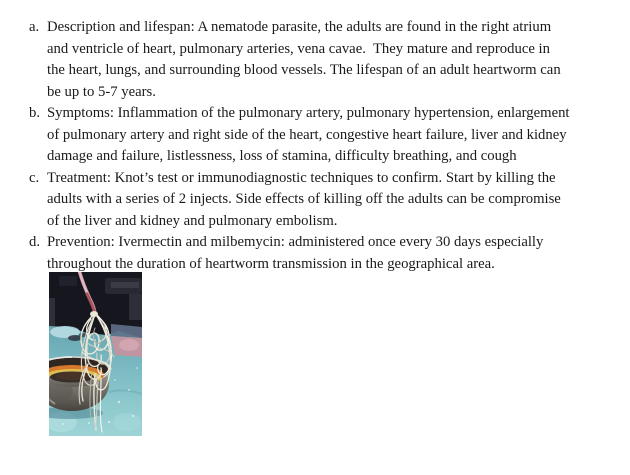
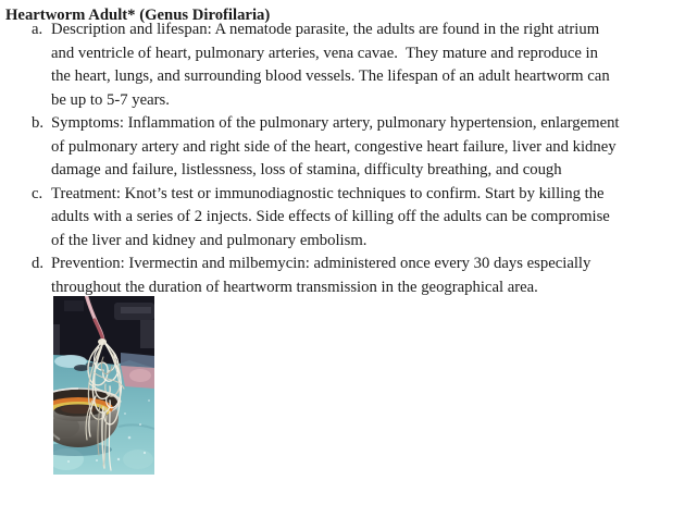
+ Heartworm Adult* (Genus Dirofilaria)
  a.
  Description and lifespan: A nematode parasite, the adults are found in the right atrium
  and ventricle of heart, pulmonary arteries, vena cavae. They mature and reproduce in
  the heart, lungs, and surrounding blood vessels. The lifespan of an adult heartworm can
  be up to 5-7 years.
  b.
  Symptoms: Inflammation of the pulmonary artery, pulmonary hypertension, enlargement
  of pulmonary artery and right side of the heart, congestive heart failure, liver and kidney
  damage and failure, listlessness, loss of stamina, difficulty breathing, and cough
  c.
  Treatment: Knot’s test or immunodiagnostic techniques to confirm. Start by killing the
  adults with a series of 2 injects. Side effects of killing off the adults can be compromise
  of the liver and kidney and pulmonary embolism.
  d.
  Prevention: Ivermectin and milbemycin: administered once every 30 days especially
  throughout the duration of heartworm transmission in the geographical area.
